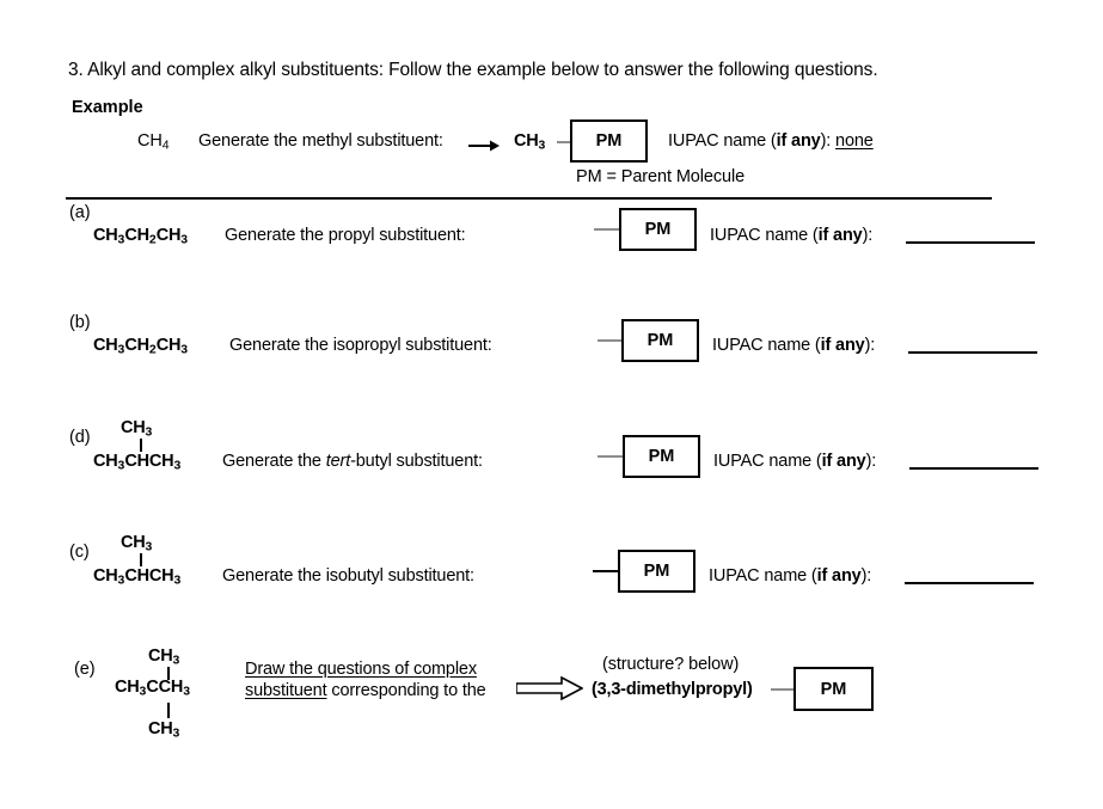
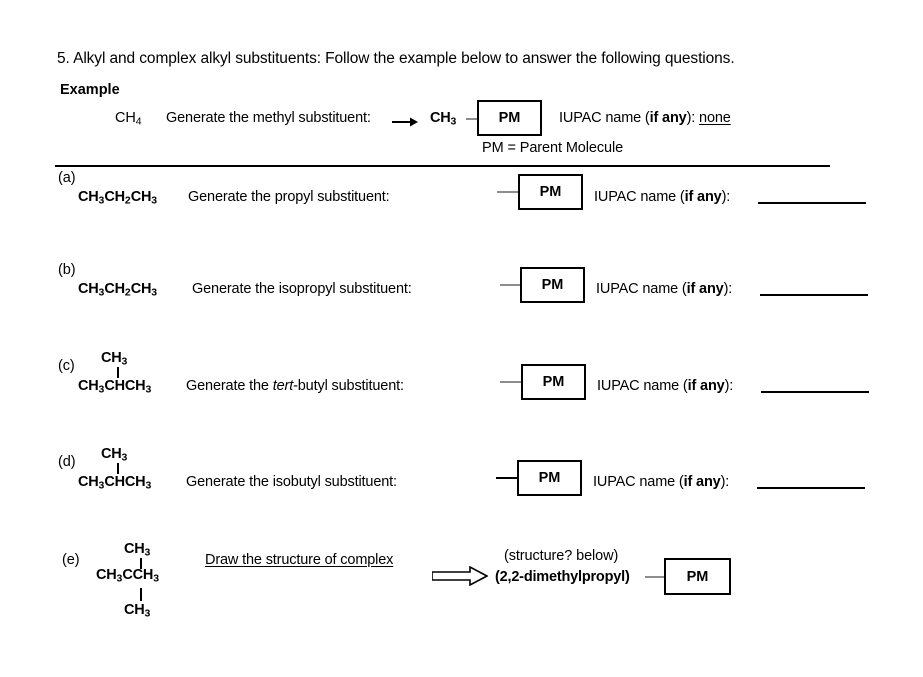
- 3. Alkyl and complex alkyl substituents: Follow the example below to answer the following questions.
+ 5. Alkyl and complex alkyl substituents: Follow the example below to answer the following questions.
  Example
  CH4
  Generate the methyl substituent:
  CH3
  PM
  IUPAC name (if any): none
  PM = Parent Molecule
  (a)
  CH3CH2CH3
  Generate the propyl substituent:
  PM
  IUPAC name (if any):
  (b)
  CH3CH2CH3
  Generate the isopropyl substituent:
  PM
  IUPAC name (if any):
- (d)
+ (c)
  CH3
  CH3CHCH3
  Generate the tert-butyl substituent:
  PM
  IUPAC name (if any):
- (c)
+ (d)
  CH3
  CH3CHCH3
  Generate the isobutyl substituent:
  PM
  IUPAC name (if any):
  (e)
  CH3
  CH3CCH3
  CH3
- Draw the questions of complex
+ Draw the structure of complex
- substituent corresponding to the
  (structure? below)
- (3,3-dimethylpropyl)
+ (2,2-dimethylpropyl)
  PM
